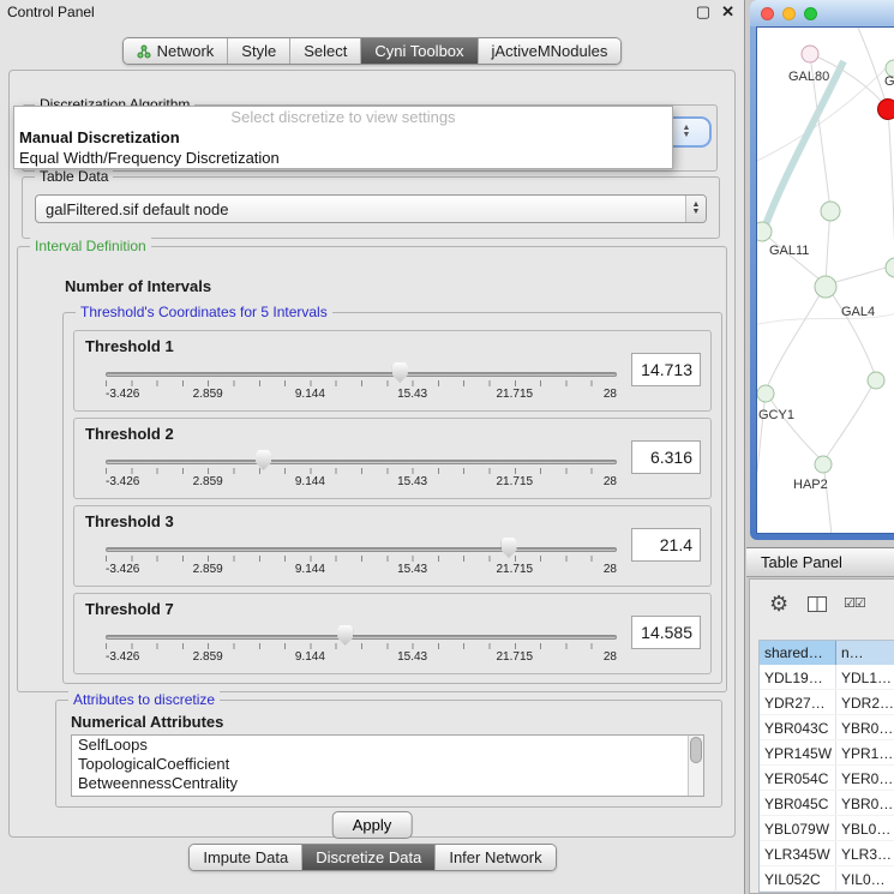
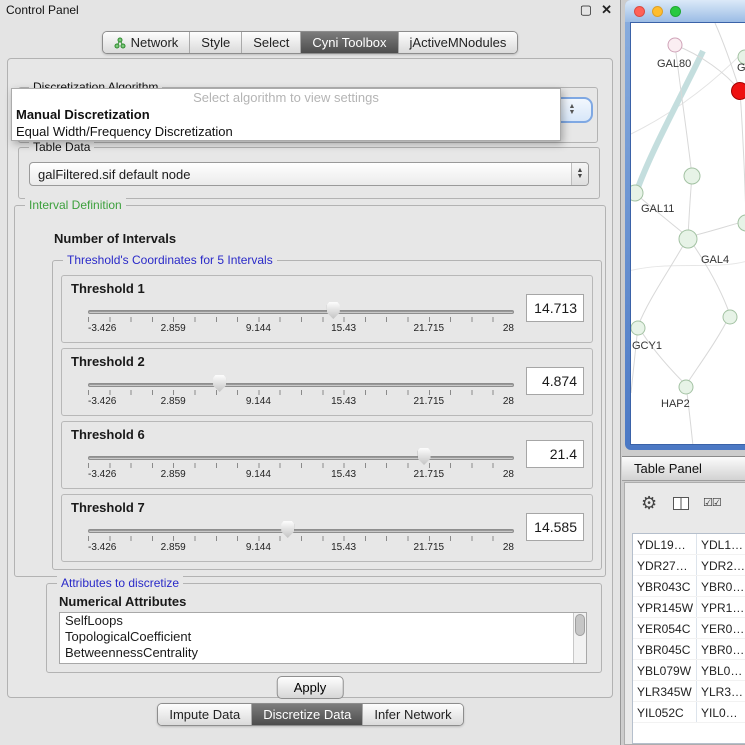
  Control Panel
  ▢
  ✕
  Network
  Style
  Select
  Cyni Toolbox
  jActiveMNodules
  Discretization Algorithm
- Select discretize to view settings
+ Select algorithm to view settings
  Manual Discretization
  Equal Width/Frequency Discretization
  Table Data
  galFiltered.sif default node
  Interval Definition
  Number of Intervals
  Threshold's Coordinates for 5 Intervals
  Threshold 1
  -3.426
  2.859
  9.144
  15.43
  21.715
  28
  14.713
  Threshold 2
  -3.426
  2.859
  9.144
  15.43
  21.715
  28
- 6.316
+ 4.874
- Threshold 3
+ Threshold 6
  -3.426
  2.859
  9.144
  15.43
  21.715
  28
  21.4
  Threshold 7
  -3.426
  2.859
  9.144
  15.43
  21.715
  28
  14.585
  Attributes to discretize
  Numerical Attributes
  SelfLoops
  TopologicalCoefficient
  BetweennessCentrality
  Apply
  Impute Data
  Discretize Data
  Infer Network
  GAL80
  GAL11
  GAL4
  GCY1
  HAP2
  Table Panel
  ⚙
  ☑☑
- shared…
- n…
  YDL19…
  YDL1…
  YDR27…
  YDR2…
  YBR043C
  YBR0…
  YPR145W
  YPR1…
  YER054C
  YER0…
  YBR045C
  YBR0…
  YBL079W
  YBL0…
  YLR345W
  YLR3…
  YIL052C
  YIL0…
